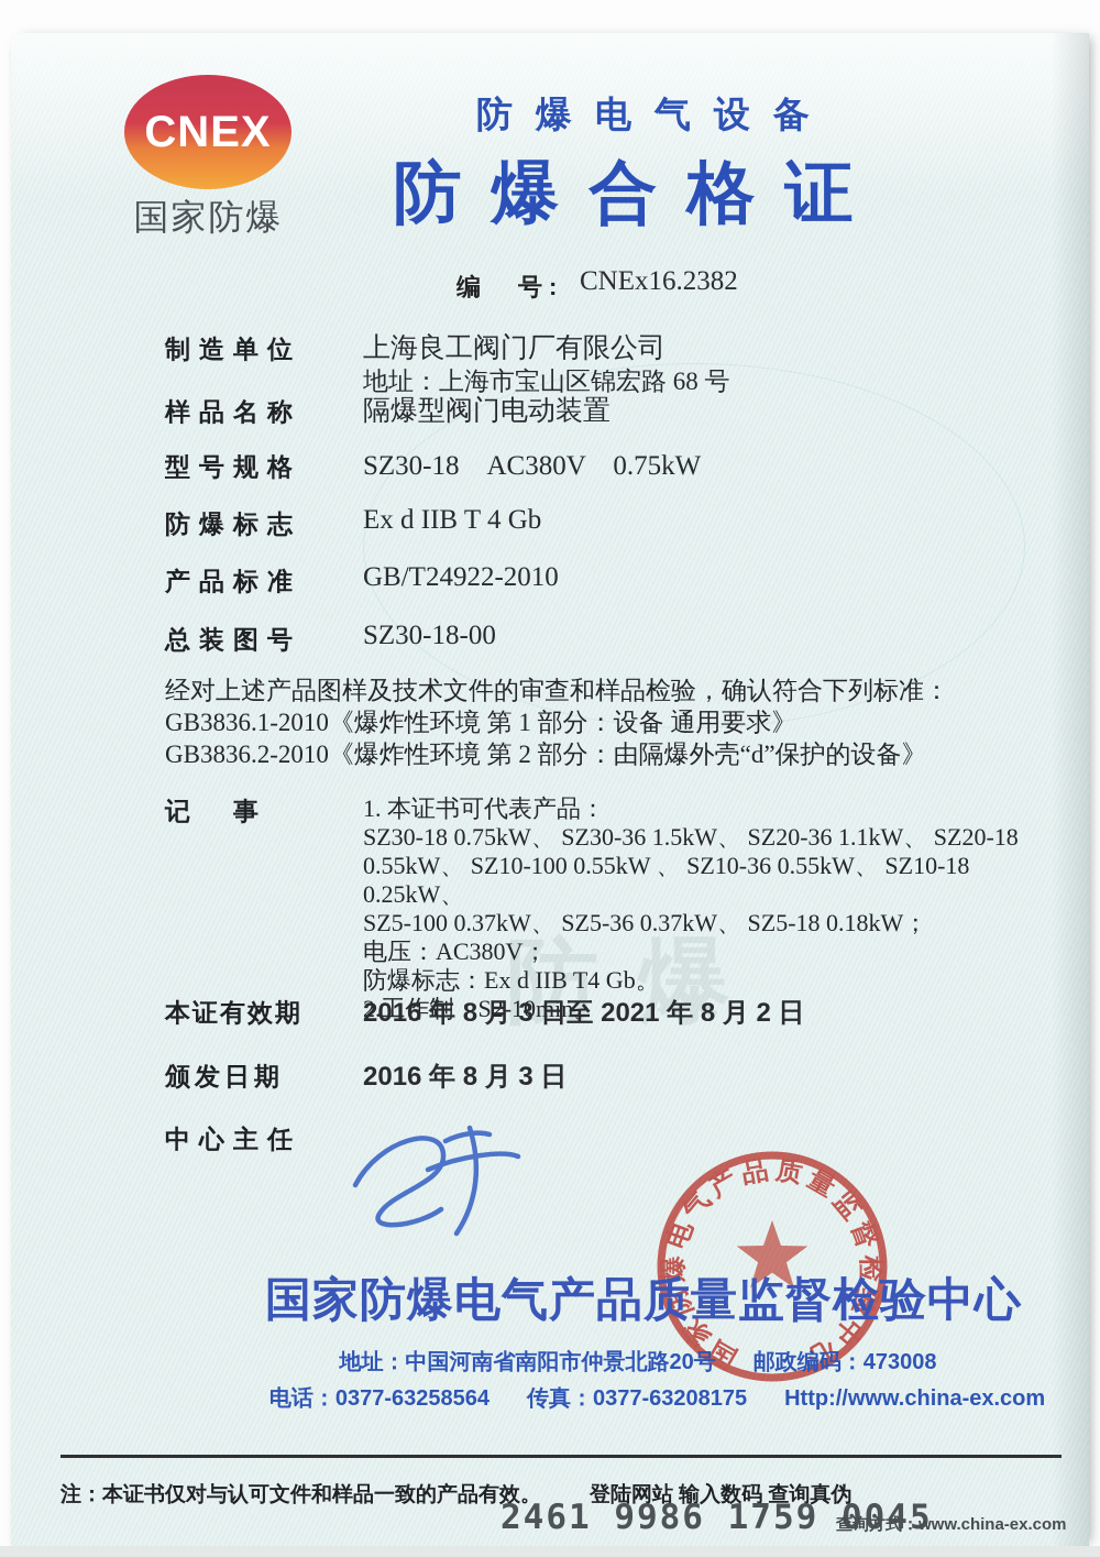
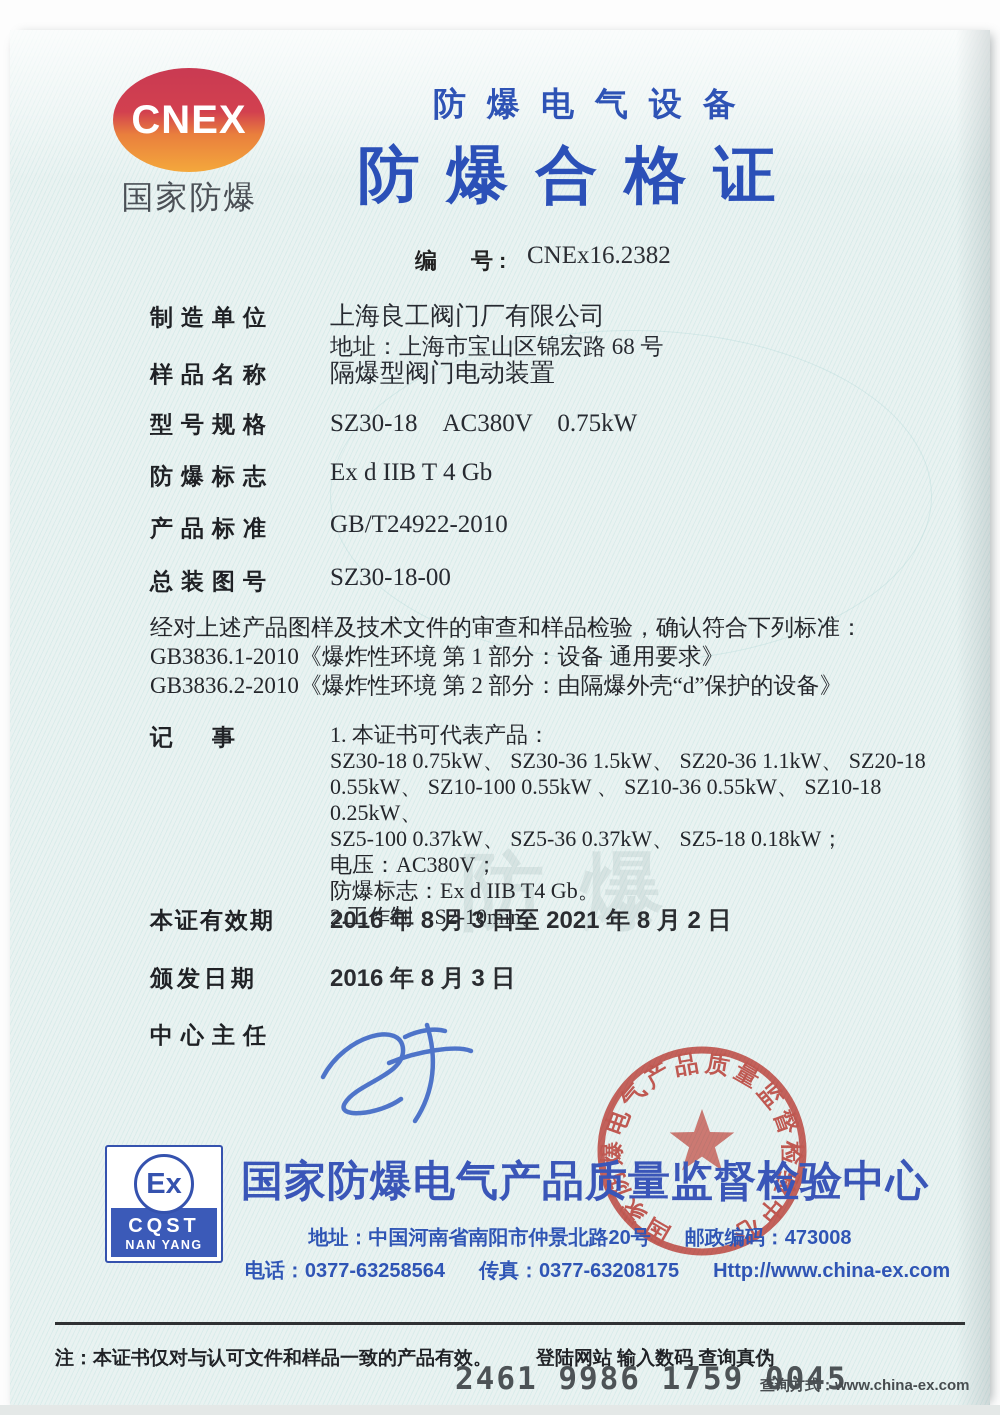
+ Ex
+ CQST
+ NAN YANG
